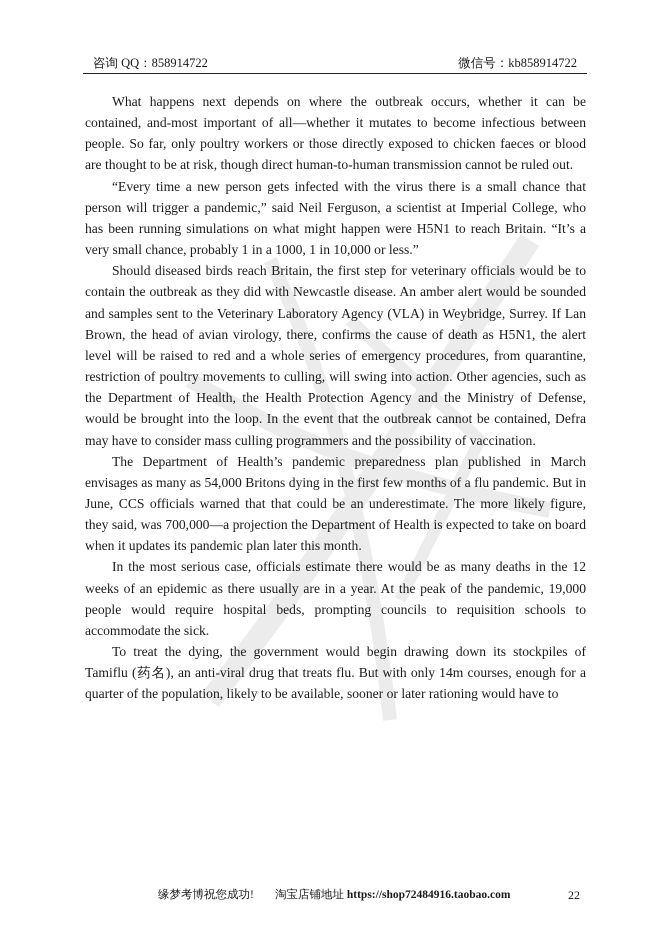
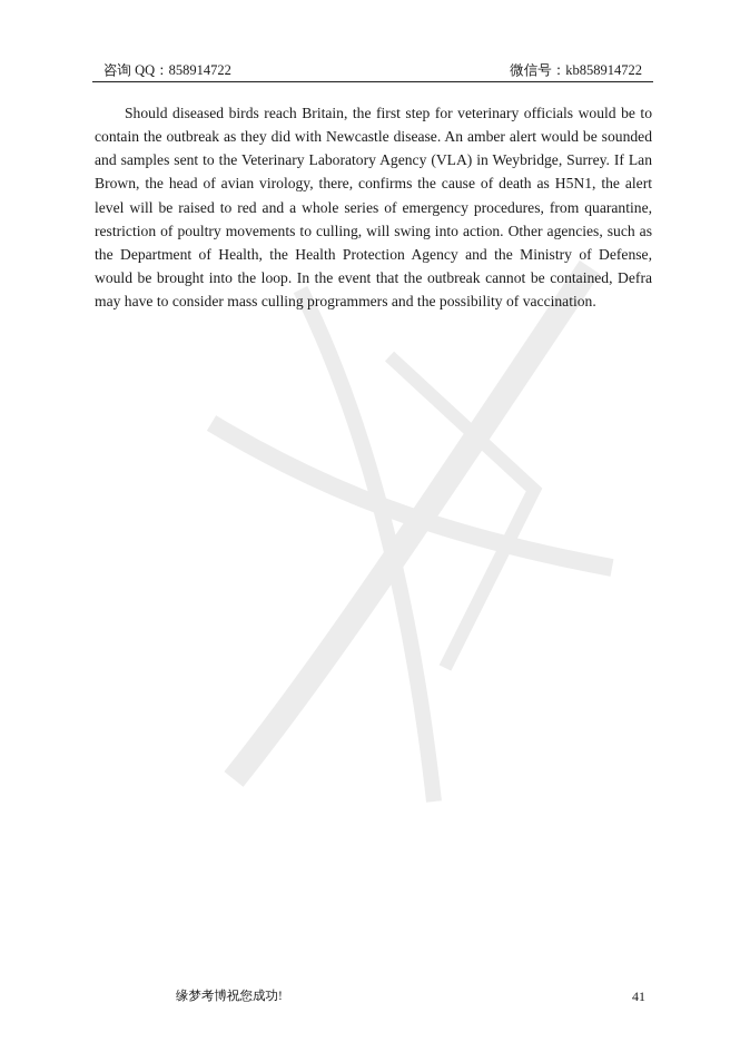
  咨询 QQ：858914722
  微信号：kb858914722
- What happens next depends on where the outbreak occurs, whether it can be contained, and-most important of all—whether it mutates to become infectious between people. So far, only poultry workers or those directly exposed to chicken faeces or blood are thought to be at risk, though direct human-to-human transmission cannot be ruled out.
- “Every time a new person gets infected with the virus there is a small chance that person will trigger a pandemic,” said Neil Ferguson, a scientist at Imperial College, who has been running simulations on what might happen were H5N1 to reach Britain. “It’s a very small chance, probably 1 in a 1000, 1 in 10,000 or less.”
  Should diseased birds reach Britain, the first step for veterinary officials would be to contain the outbreak as they did with Newcastle disease. An amber alert would be sounded and samples sent to the Veterinary Laboratory Agency (VLA) in Weybridge, Surrey. If Lan Brown, the head of avian virology, there, confirms the cause of death as H5N1, the alert level will be raised to red and a whole series of emergency procedures, from quarantine, restriction of poultry movements to culling, will swing into action. Other agencies, such as the Department of Health, the Health Protection Agency and the Ministry of Defense, would be brought into the loop. In the event that the outbreak cannot be contained, Defra may have to consider mass culling programmers and the possibility of vaccination.
- The Department of Health’s pandemic preparedness plan published in March envisages as many as 54,000 Britons dying in the first few months of a flu pandemic. But in June, CCS officials warned that that could be an underestimate. The more likely figure, they said, was 700,000—a projection the Department of Health is expected to take on board when it updates its pandemic plan later this month.
- In the most serious case, officials estimate there would be as many deaths in the 12 weeks of an epidemic as there usually are in a year. At the peak of the pandemic, 19,000 people would require hospital beds, prompting councils to requisition schools to accommodate the sick.
- To treat the dying, the government would begin drawing down its stockpiles of Tamiflu (药名), an anti-viral drug that treats flu. But with only 14m courses, enough for a quarter of the population, likely to be available, sooner or later rationing would have to
  缘梦考博祝您成功!
- 淘宝店铺地址 https://shop72484916.taobao.com
- 22
+ 41
